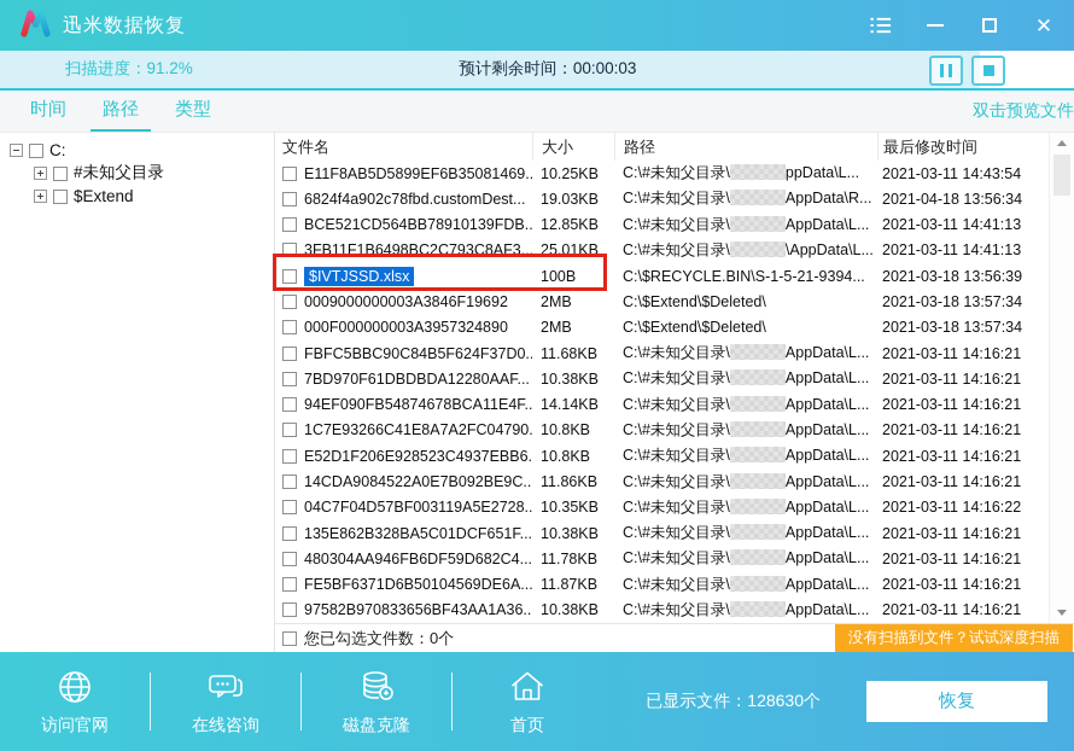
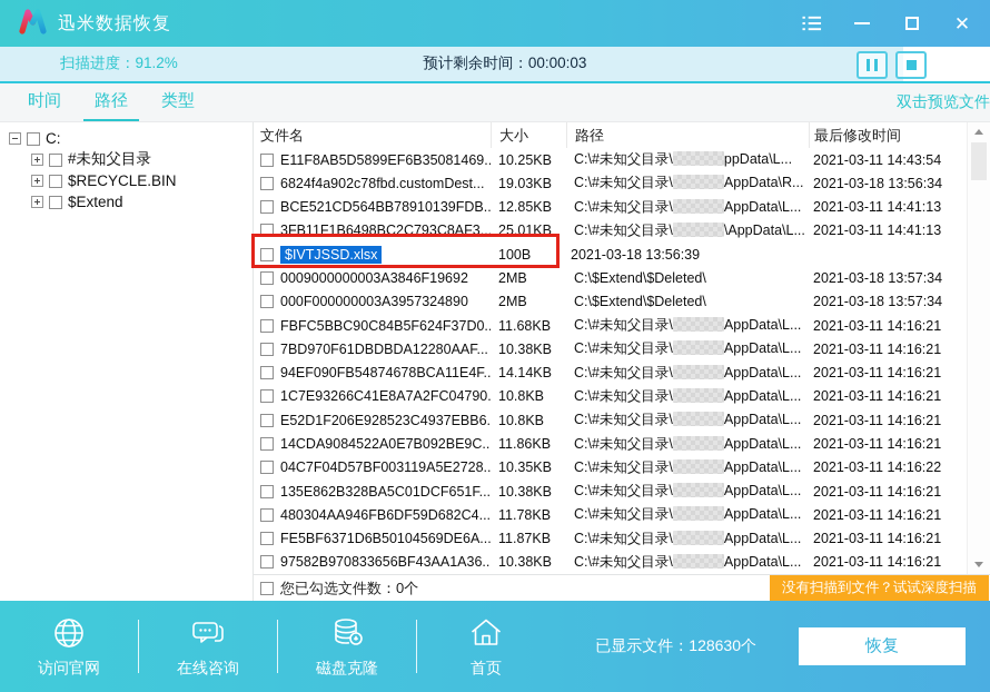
  迅米数据恢复
  ✕
  扫描进度：91.2%
  预计剩余时间：00:00:03
  时间
  路径
  类型
  双击预览文件
  C:
  #未知父目录
+ $RECYCLE.BIN
  $Extend
  文件名
  大小
  路径
  最后修改时间
  E11F8AB5D5899EF6B35081469..
  10.25KB
  C:\#未知父目录\ ppData\L...
  2021-03-11 14:43:54
  6824f4a902c78fbd.customDest...
  19.03KB
  C:\#未知父目录\ AppData\R...
- 2021-04-18 13:56:34
+ 2021-03-18 13:56:34
  BCE521CD564BB78910139FDB..
  12.85KB
  C:\#未知父目录\ AppData\L...
  2021-03-11 14:41:13
  3FB11F1B6498BC2C793C8AF3...
  25.01KB
  C:\#未知父目录\ \AppData\L...
  2021-03-11 14:41:13
  $IVTJSSD.xlsx
  100B
- C:\$RECYCLE.BIN\S-1-5-21-9394...
  2021-03-18 13:56:39
  0009000000003A3846F19692
  2MB
  C:\$Extend\$Deleted\
  2021-03-18 13:57:34
  000F000000003A3957324890
  2MB
  C:\$Extend\$Deleted\
  2021-03-18 13:57:34
  FBFC5BBC90C84B5F624F37D0..
  11.68KB
  C:\#未知父目录\ AppData\L...
  2021-03-11 14:16:21
  7BD970F61DBDBDA12280AAF...
  10.38KB
  C:\#未知父目录\ AppData\L...
  2021-03-11 14:16:21
  94EF090FB54874678BCA11E4F..
  14.14KB
  C:\#未知父目录\ AppData\L...
  2021-03-11 14:16:21
  1C7E93266C41E8A7A2FC04790.
  10.8KB
  C:\#未知父目录\ AppData\L...
  2021-03-11 14:16:21
  E52D1F206E928523C4937EBB6.
  10.8KB
  C:\#未知父目录\ AppData\L...
  2021-03-11 14:16:21
  14CDA9084522A0E7B092BE9C..
  11.86KB
  C:\#未知父目录\ AppData\L...
  2021-03-11 14:16:21
  04C7F04D57BF003119A5E2728..
  10.35KB
  C:\#未知父目录\ AppData\L...
  2021-03-11 14:16:22
  135E862B328BA5C01DCF651F...
  10.38KB
  C:\#未知父目录\ AppData\L...
  2021-03-11 14:16:21
  480304AA946FB6DF59D682C4...
  11.78KB
  C:\#未知父目录\ AppData\L...
  2021-03-11 14:16:21
  FE5BF6371D6B50104569DE6A...
  11.87KB
  C:\#未知父目录\ AppData\L...
  2021-03-11 14:16:21
  97582B970833656BF43AA1A36..
  10.38KB
  C:\#未知父目录\ AppData\L...
  2021-03-11 14:16:21
  您已勾选文件数：0个
  没有扫描到文件？试试深度扫描
  访问官网
  在线咨询
  磁盘克隆
  首页
  已显示文件：128630个
  恢复
